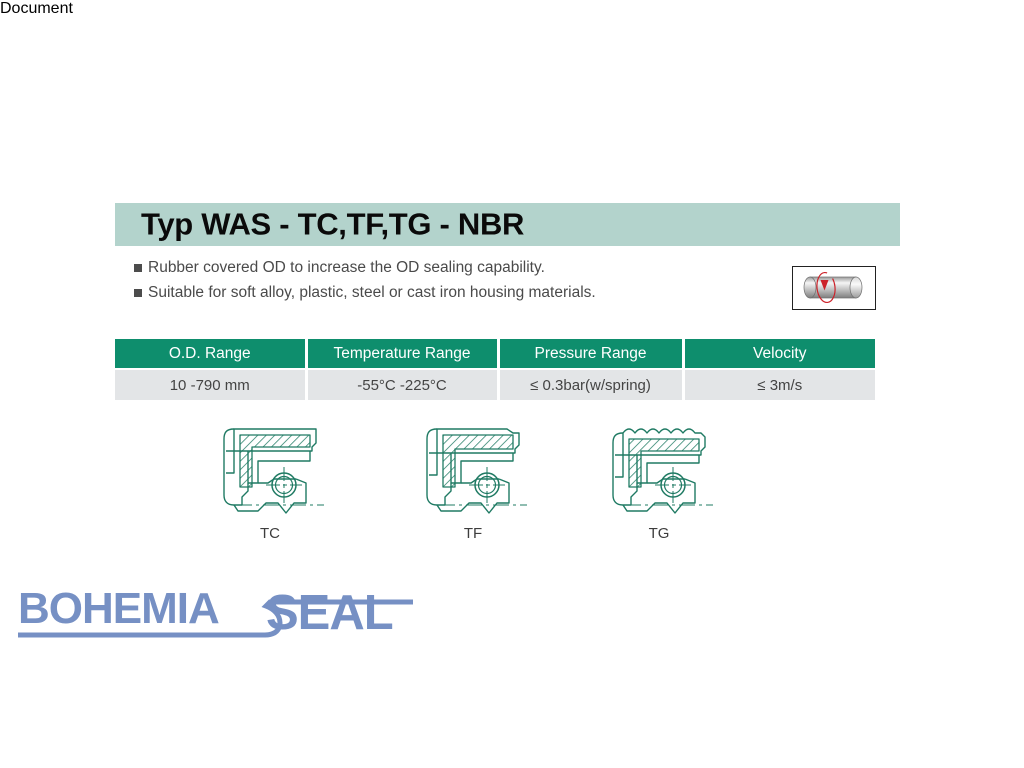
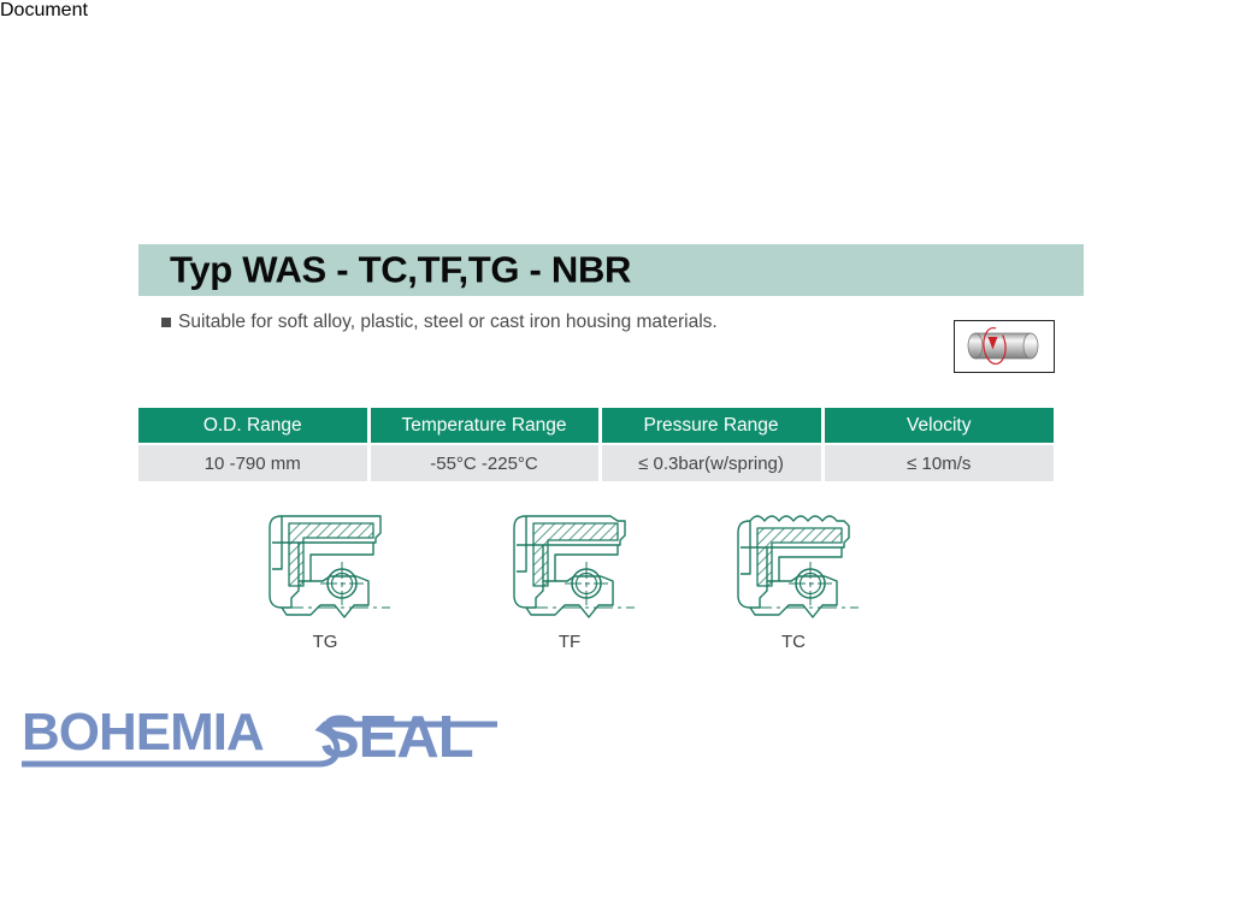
  Typ WAS - TC,TF,TG - NBR
- Rubber covered OD to increase the OD sealing capability.
  Suitable for soft alloy, plastic, steel or cast iron housing materials.
  O.D. Range	Temperature Range	Pressure Range	Velocity
- 10 -790 mm	-55°C -225°C	≤ 0.3bar(w/spring)	≤ 3m/s
+ 10 -790 mm	-55°C -225°C	≤ 0.3bar(w/spring)	≤ 10m/s
- TC
+ TG
  TF
- TG
+ TC
  BOHEMIA
  SEAL
  Document
